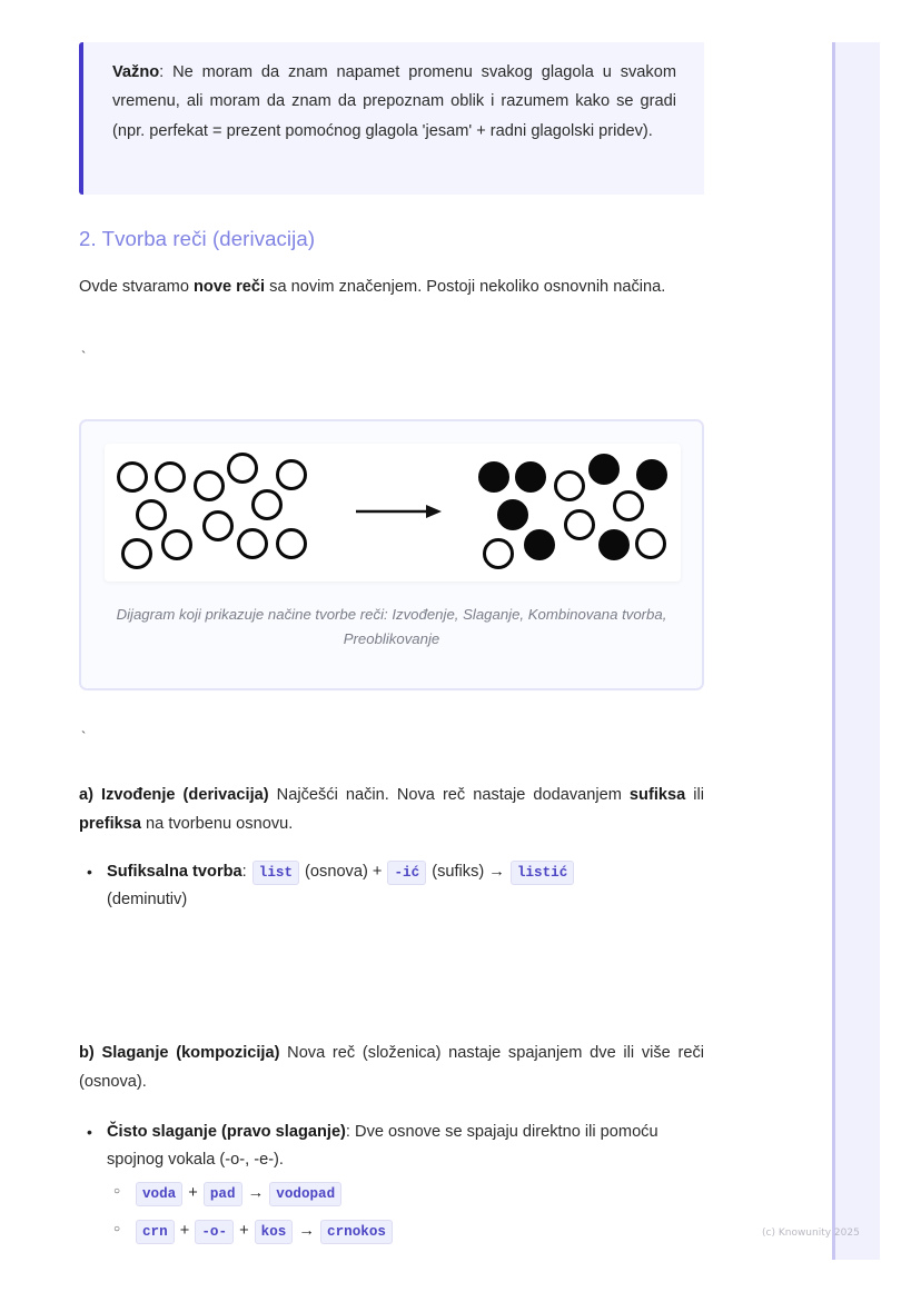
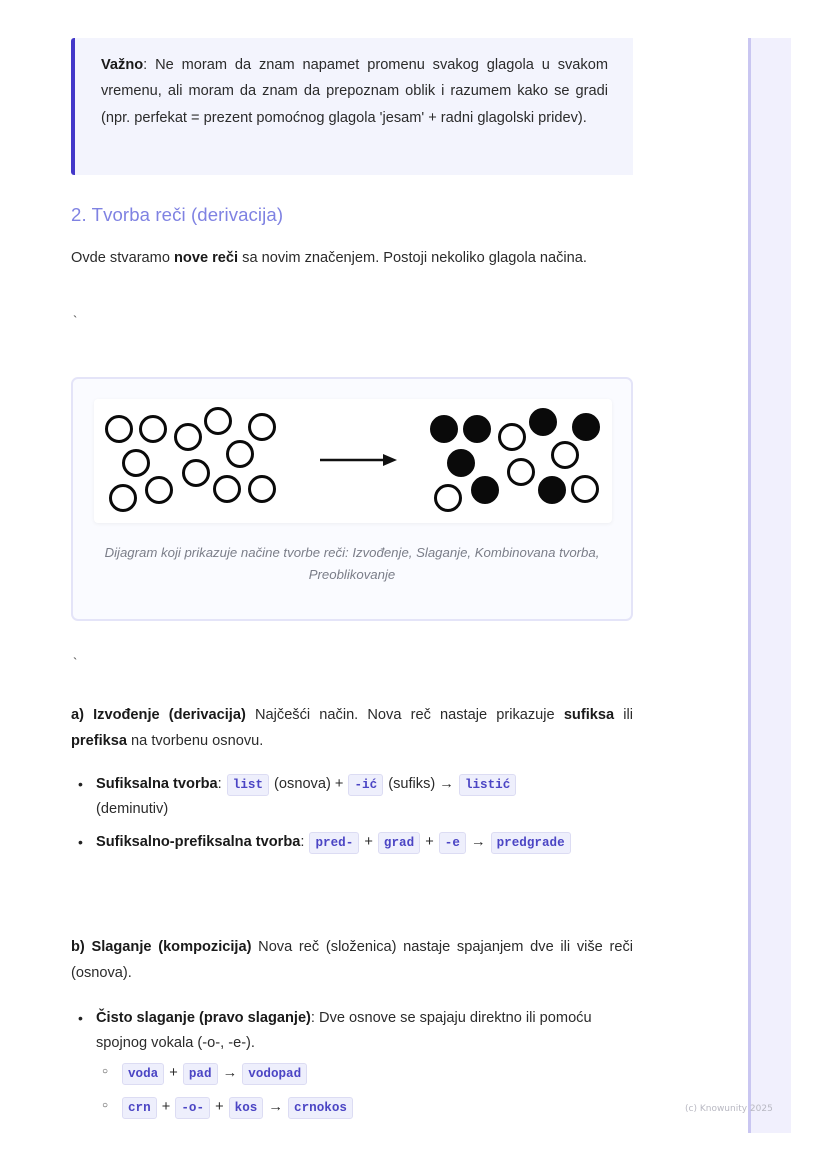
  Važno: Ne moram da znam napamet promenu svakog glagola u svakom vremenu, ali moram da znam da prepoznam oblik i razumem kako se gradi (npr. perfekat = prezent pomoćnog glagola 'jesam' + radni glagolski pridev).
  2. Tvorba reči (derivacija)
- Ovde stvaramo nove reči sa novim značenjem. Postoji nekoliko osnovnih načina.
+ Ovde stvaramo nove reči sa novim značenjem. Postoji nekoliko glagola načina.
  `
  Dijagram koji prikazuje načine tvorbe reči: Izvođenje, Slaganje, Kombinovana tvorba, Preoblikovanje
  `
- a) Izvođenje (derivacija) Najčešći način. Nova reč nastaje dodavanjem sufiksa ili prefiksa na tvorbenu osnovu.
+ a) Izvođenje (derivacija) Najčešći način. Nova reč nastaje prikazuje sufiksa ili prefiksa na tvorbenu osnovu.
  Sufiksalna tvorba: list (osnova) + -ić (sufiks) → listić (deminutiv)
+ Sufiksalno-prefiksalna tvorba: pred- + grad + -e → predgrade
  b) Slaganje (kompozicija) Nova reč (složenica) nastaje spajanjem dve ili više reči (osnova).
  Čisto slaganje (pravo slaganje): Dve osnove se spajaju direktno ili pomoću spojnog vokala (-o-, -e-).
  voda + pad → vodopad
  crn + -o- + kos → crnokos
  (c) Knowunity 2025
